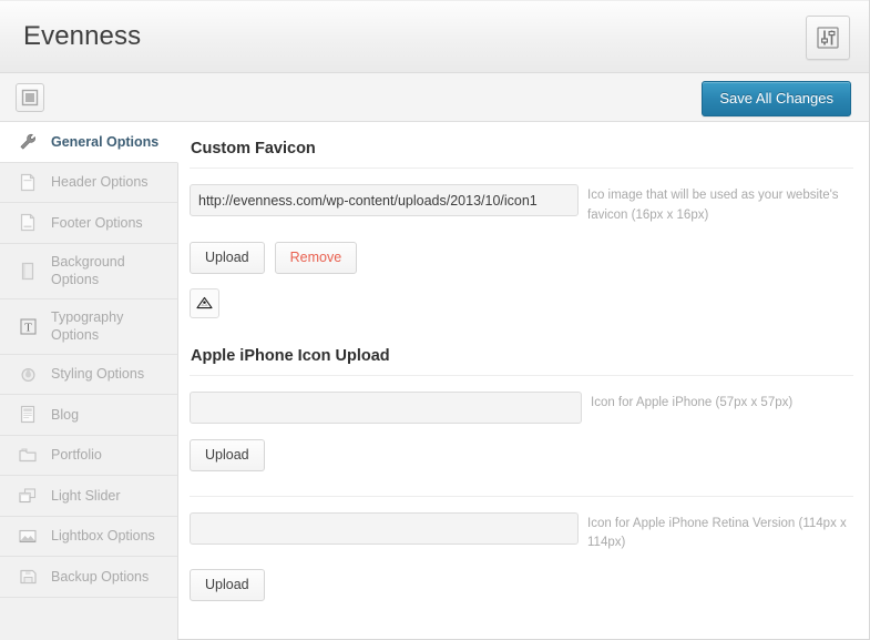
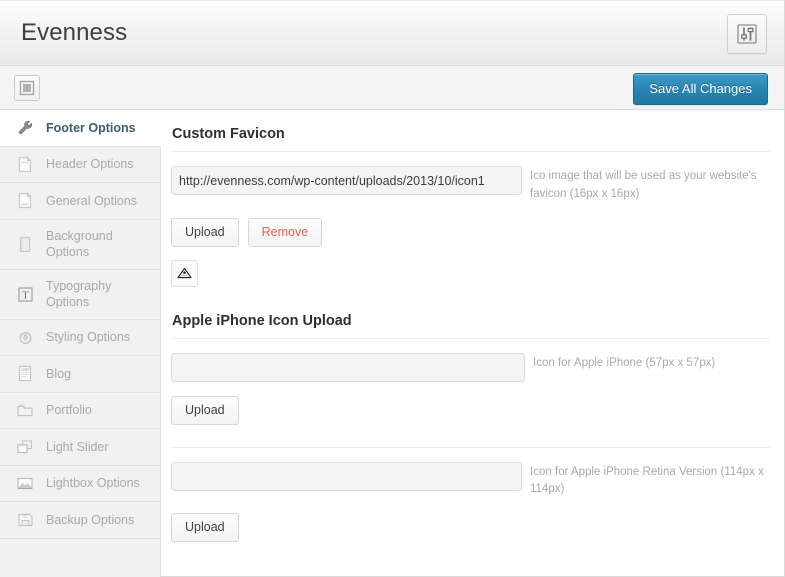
  Evenness
  Save All Changes
- General Options
+ Footer Options
  Header Options
- Footer Options
+ General Options
  Background Options
  T
  Typography Options
  Styling Options
  Blog
  Portfolio
  Light Slider
  Lightbox Options
  Backup Options
  Custom Favicon
  http://evenness.com/wp-content/uploads/2013/10/icon1
  Ico image that will be used as your website's favicon (16px x 16px)
  Upload
  Remove
  Apple iPhone Icon Upload
  Icon for Apple iPhone (57px x 57px)
  Upload
  Icon for Apple iPhone Retina Version (114px x 114px)
  Upload
